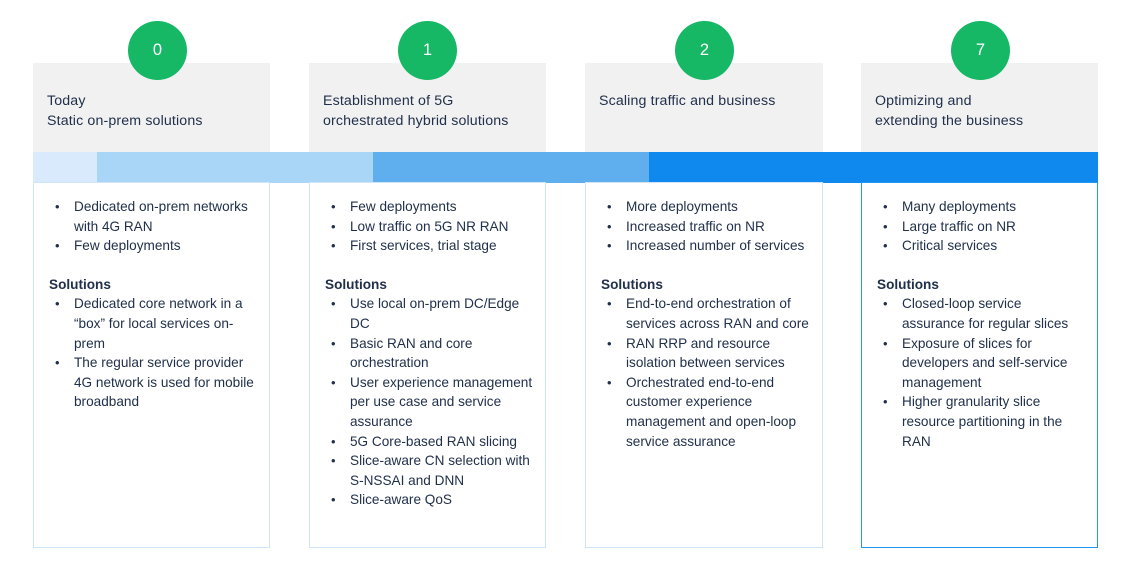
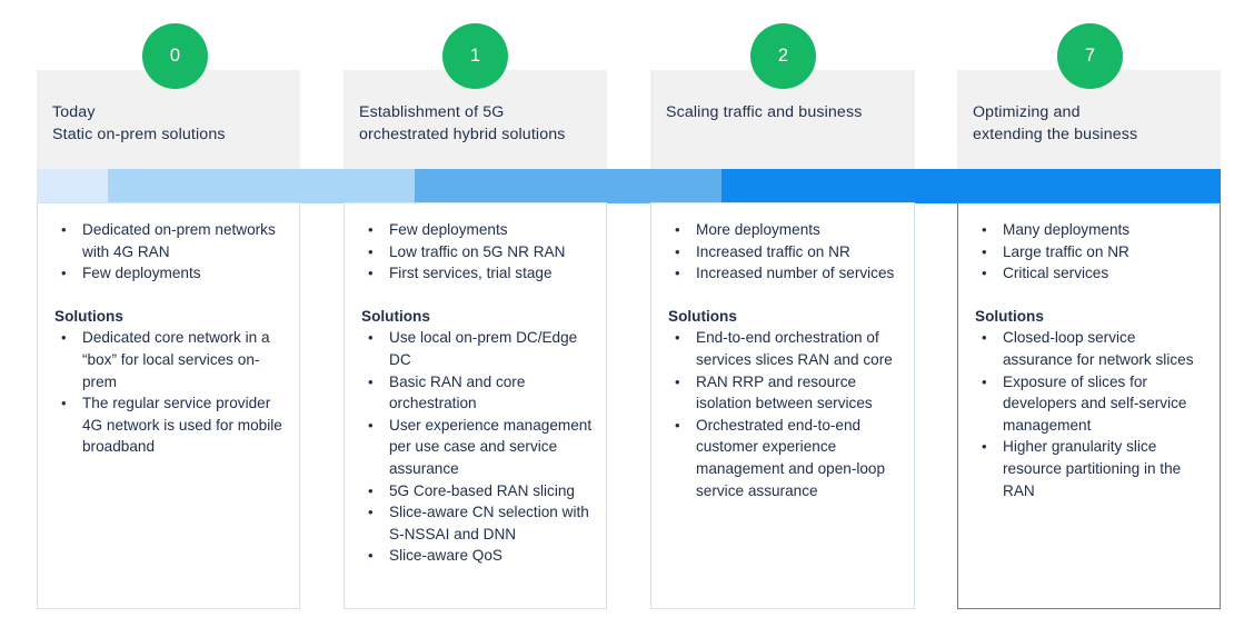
  Today
  Static on-prem solutions
  Establishment of 5G
  orchestrated hybrid solutions
  Scaling traffic and business
  Optimizing and
  extending the business
  0
  1
  2
  7
  Dedicated on-prem networks with 4G RAN
  Few deployments
  Solutions
  Dedicated core network in a “box” for local services on-prem
  The regular service provider 4G network is used for mobile broadband
  Few deployments
  Low traffic on 5G NR RAN
  First services, trial stage
  Solutions
  Use local on-prem DC/Edge DC
  Basic RAN and core orchestration
  User experience management per use case and service assurance
  5G Core-based RAN slicing
  Slice-aware CN selection with S-NSSAI and DNN
  Slice-aware QoS
  More deployments
  Increased traffic on NR
  Increased number of services
  Solutions
- End-to-end orchestration of services across RAN and core
+ End-to-end orchestration of services slices RAN and core
  RAN RRP and resource isolation between services
  Orchestrated end-to-end customer experience management and open-loop service assurance
  Many deployments
  Large traffic on NR
  Critical services
  Solutions
- Closed-loop service assurance for regular slices
+ Closed-loop service assurance for network slices
  Exposure of slices for developers and self-service management
  Higher granularity slice resource partitioning in the RAN
